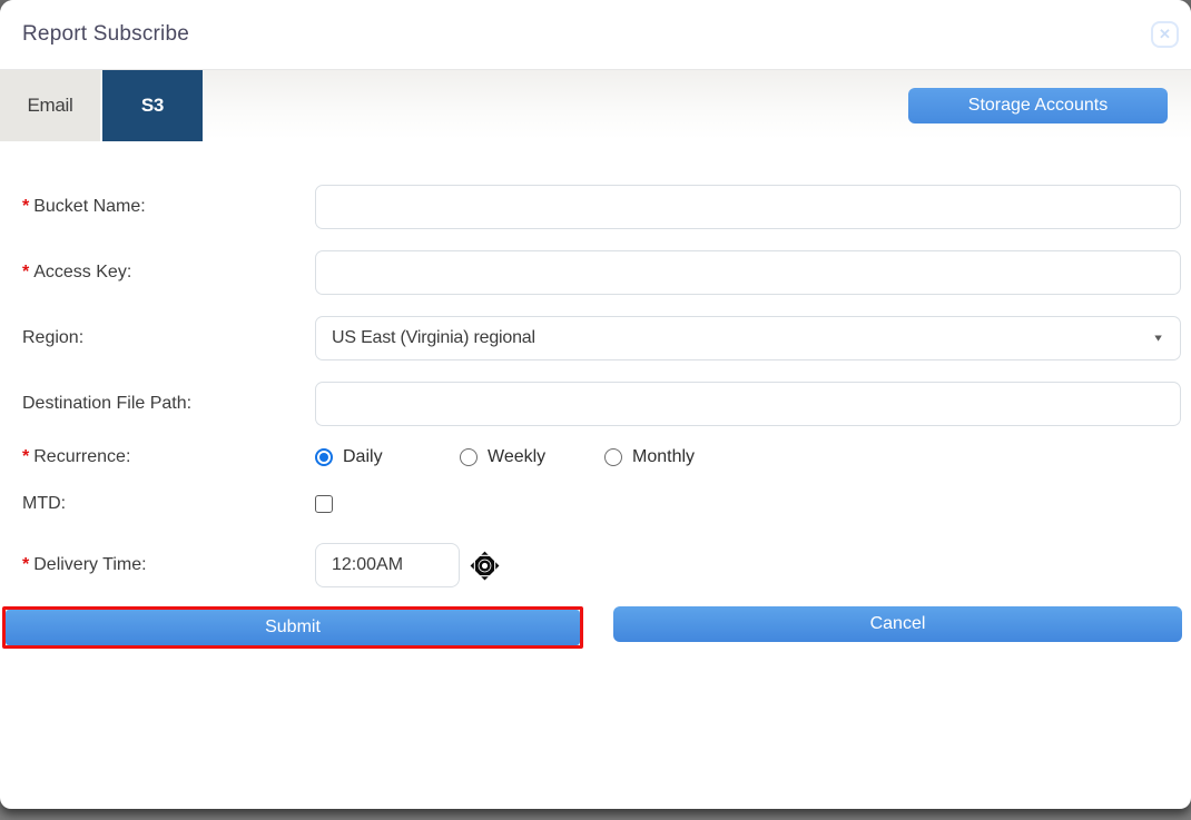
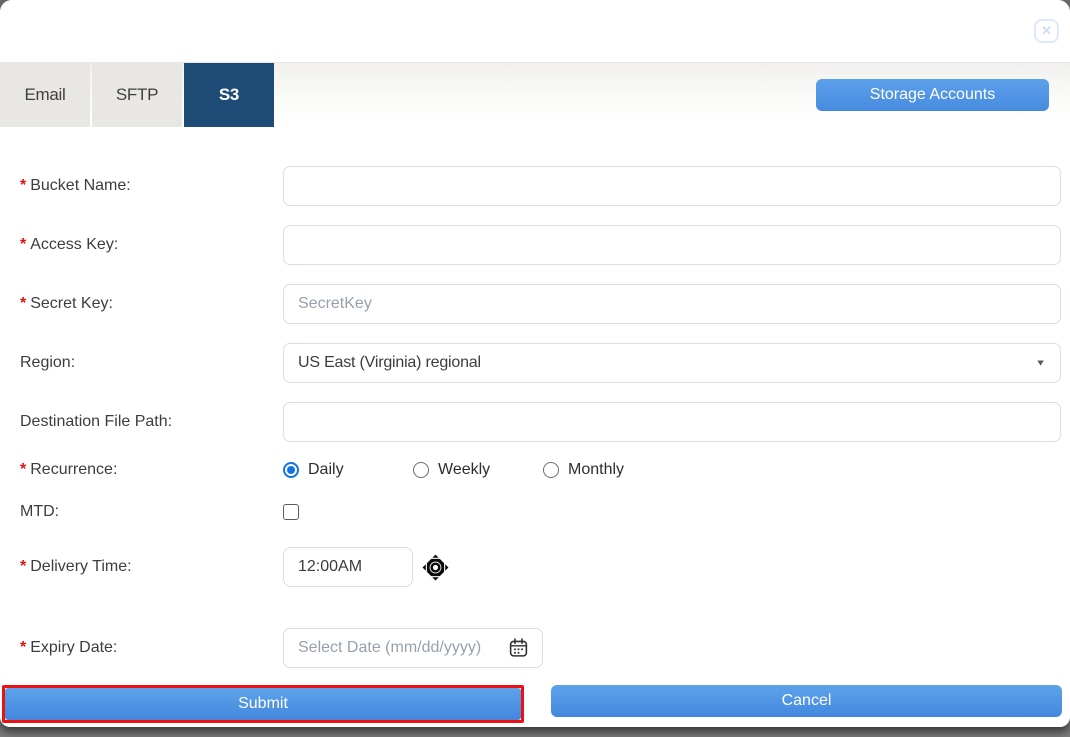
- Report Subscribe
  ✕
  Email
+ SFTP
  S3
  Storage Accounts
  * Bucket Name:
  * Access Key:
+ * Secret Key:
+ SecretKey
  Region:
  US East (Virginia) regional
  ▼
  Destination File Path:
  * Recurrence:
  Daily
  Weekly
  Monthly
  MTD:
  * Delivery Time:
  12:00AM
+ * Expiry Date:
+ Select Date (mm/dd/yyyy)
  Submit
  Cancel
